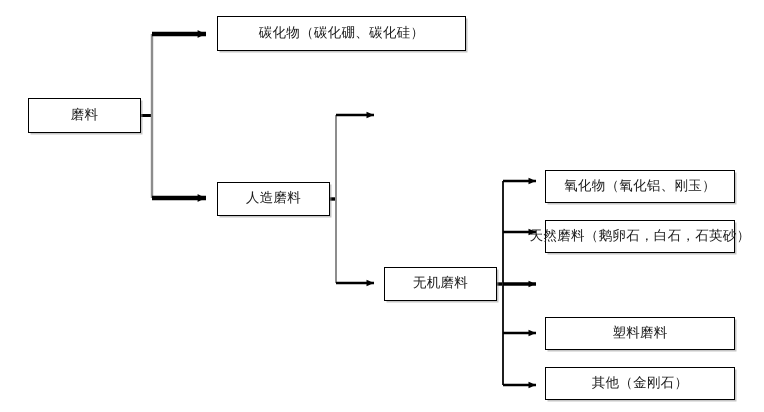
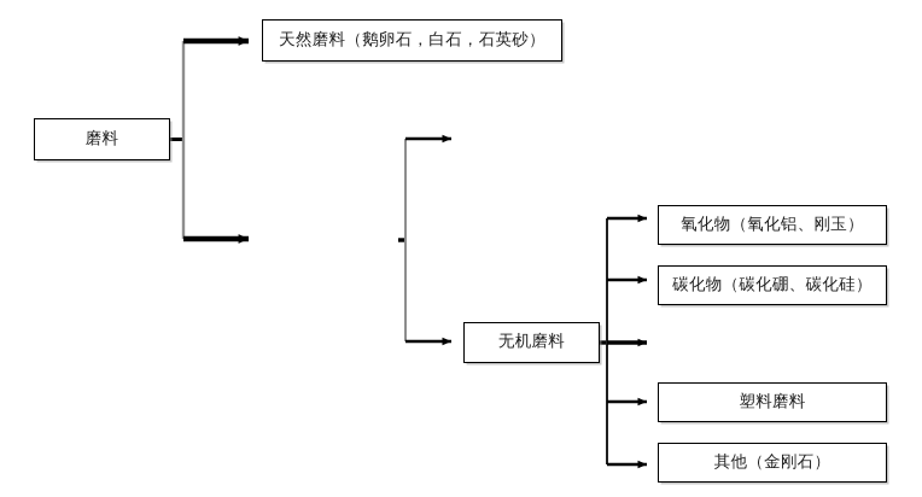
  磨料
- 碳化物（碳化硼、碳化硅）
+ 天然磨料（鹅卵石，白石，石英砂）
- 人造磨料
  无机磨料
  氧化物（氧化铝、刚玉）
- 天然磨料（鹅卵石，白石，石英砂）
+ 碳化物（碳化硼、碳化硅）
  塑料磨料
  其他（金刚石）
